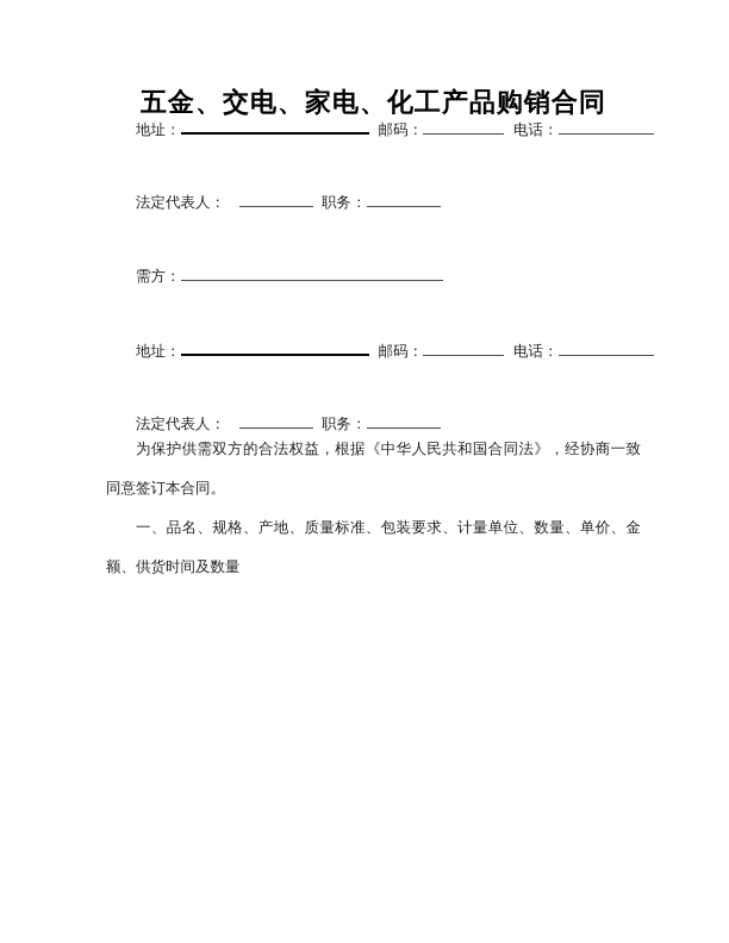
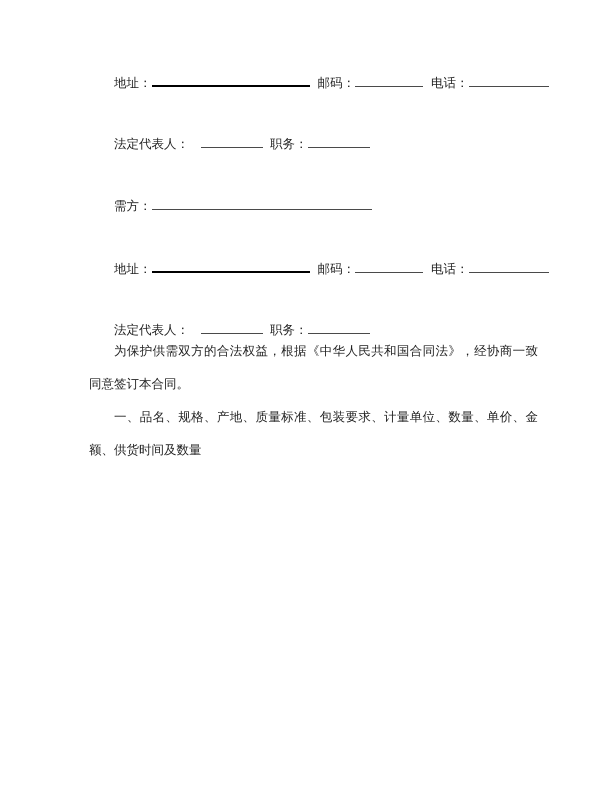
- 五金、交电、家电、化工产品购销合同
  地址： 邮码： 电话：
  法定代表人： 职务：
  需方：
  地址： 邮码： 电话：
  法定代表人： 职务：
  为保护供需双方的合法权益，根据《中华人民共和国合同法》，经协商一致同意签订本合同。
  一、品名、规格、产地、质量标准、包装要求、计量单位、数量、单价、金额、供货时间及数量
